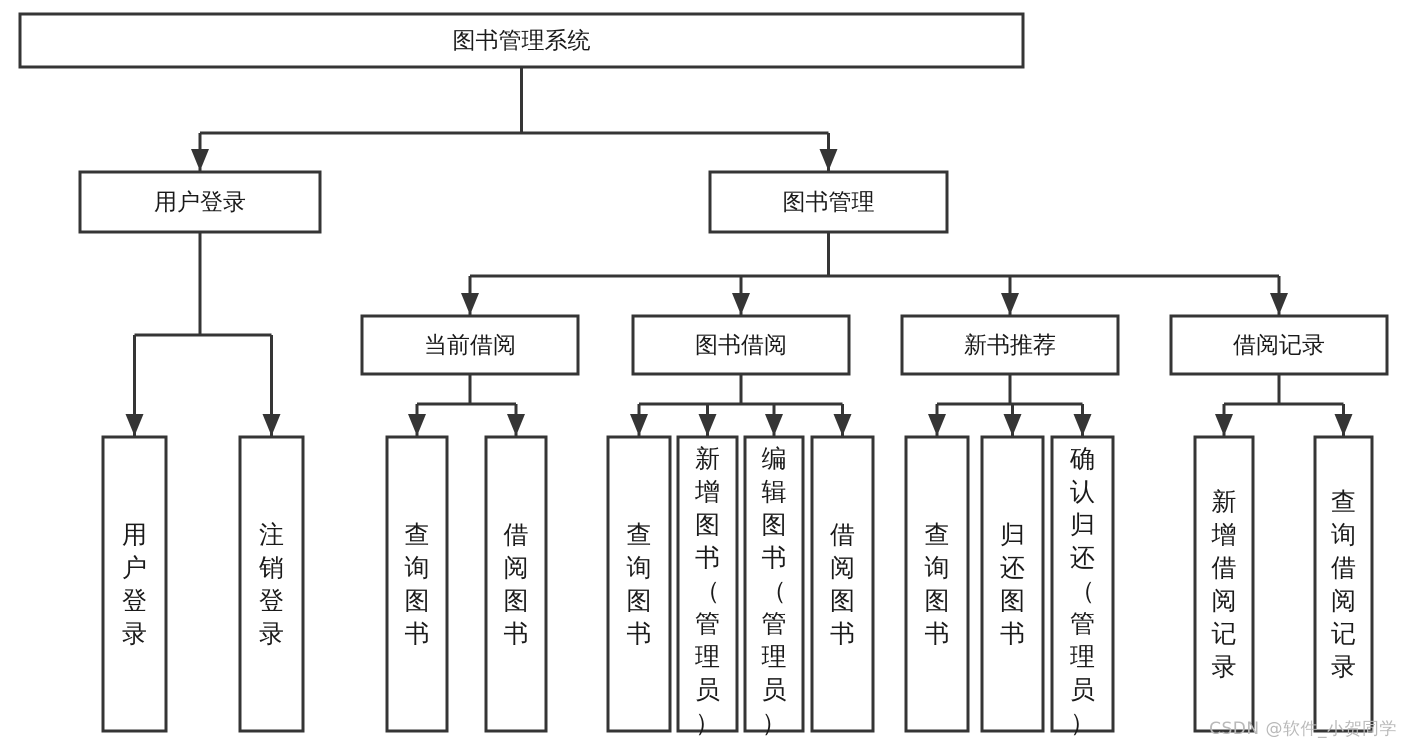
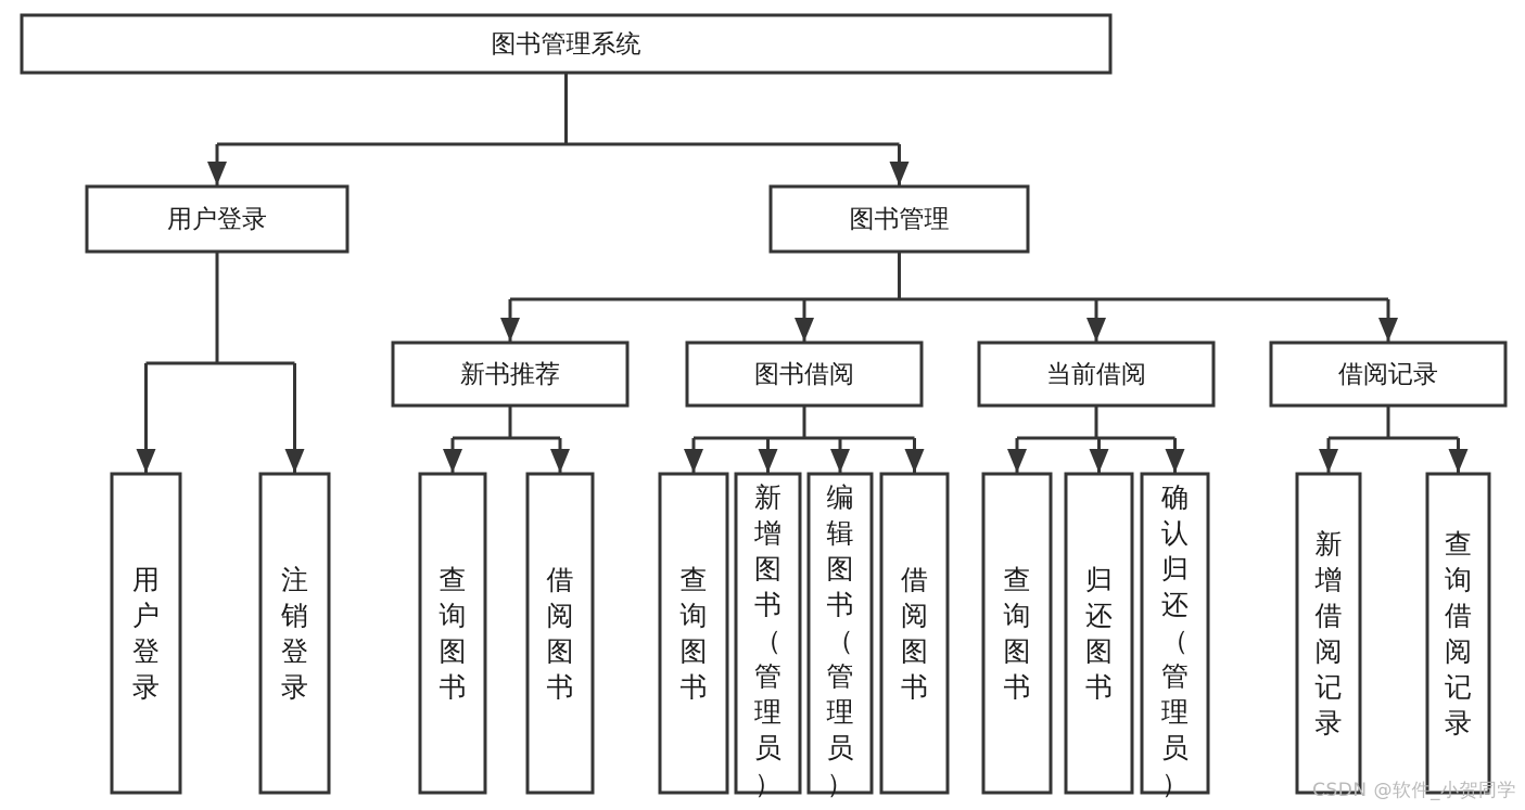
  图书管理系统
  用户登录
  图书管理
  用户登录
  注销登录
- 当前借阅
+ 新书推荐
  图书借阅
- 新书推荐
+ 当前借阅
  借阅记录
  查询图书
  借阅图书
  查询图书
  新增图书（管理员）
  编辑图书（管理员）
  借阅图书
  查询图书
  归还图书
  确认归还（管理员）
  新增借阅记录
  查询借阅记录
  CSDN @软件_小贺同学
